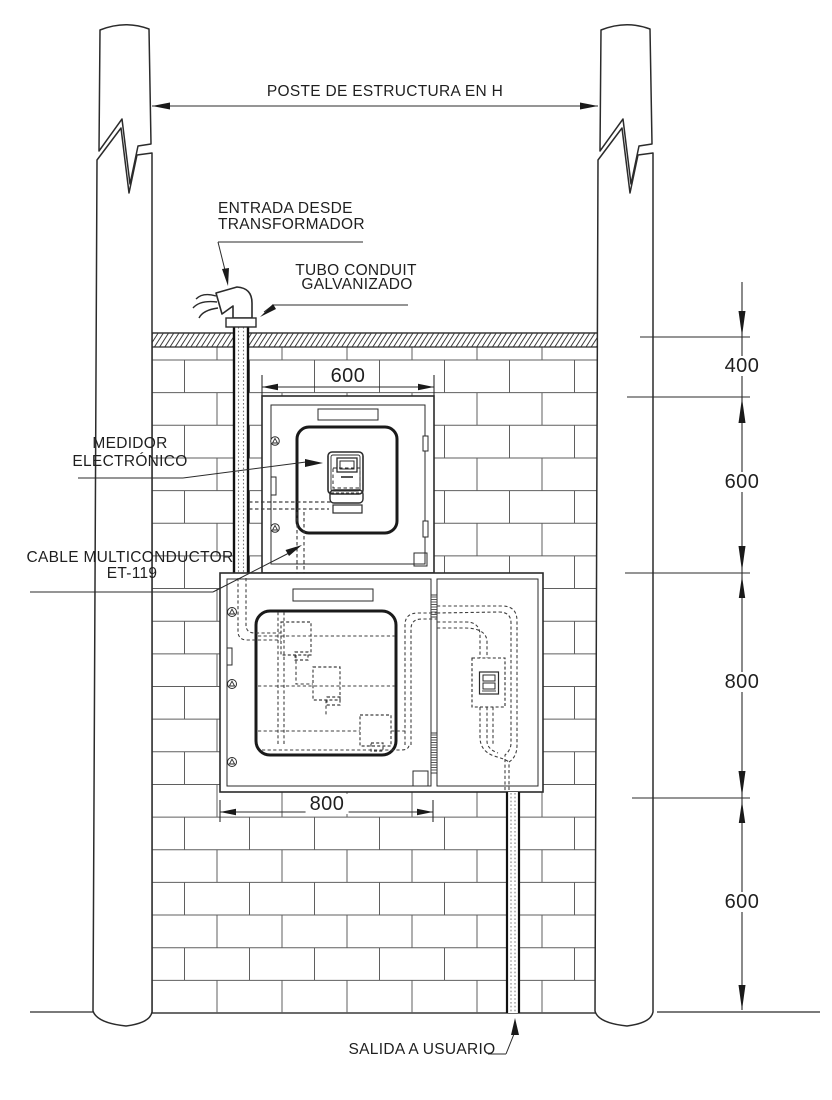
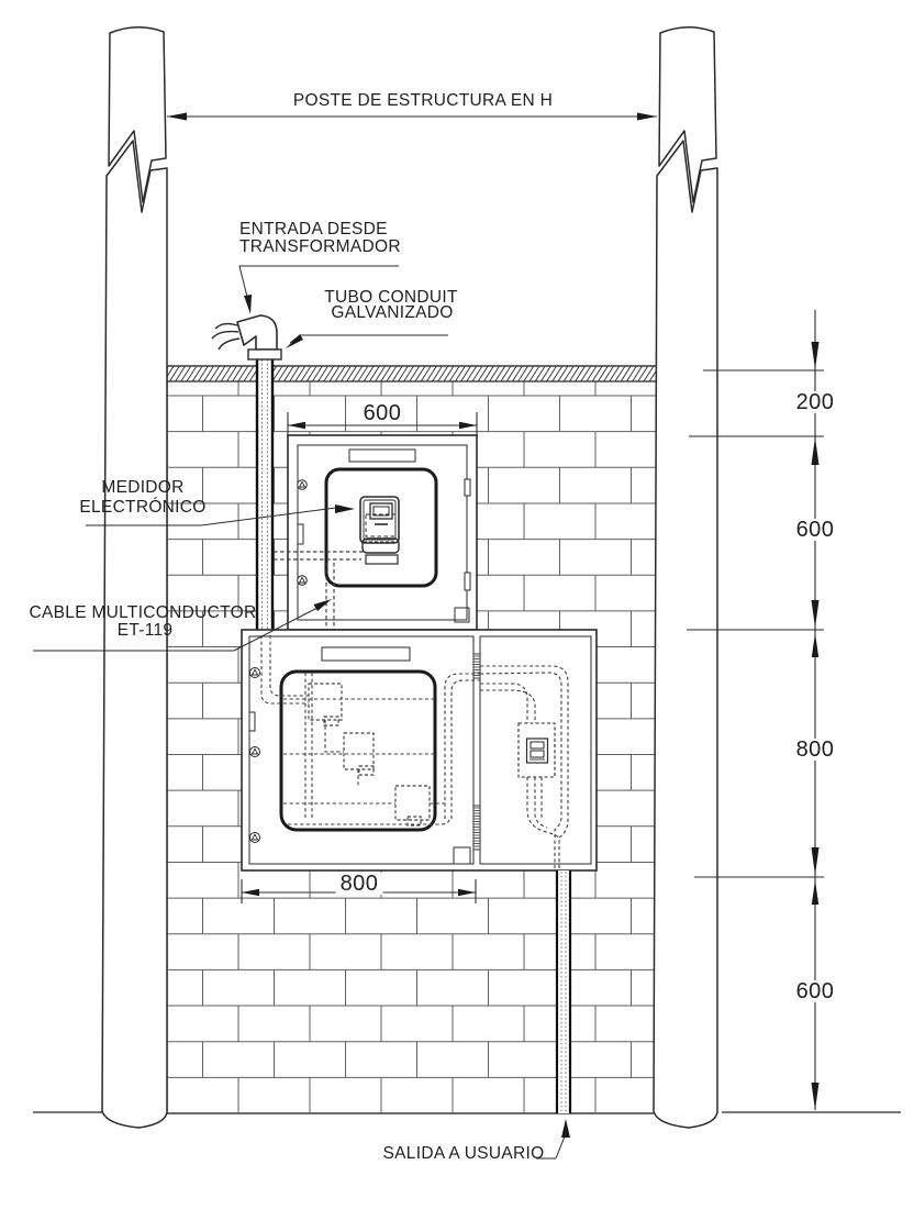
  POSTE DE ESTRUCTURA EN H
  ENTRADA DESDE
  TRANSFORMADOR
  TUBO CONDUIT
  GALVANIZADO
  MEDIDOR
  ELECTRÓNICO
  CABLE MULTICONDUCTOR
  ET-119
  SALIDA A USUARIO
  600
  800
- 400
+ 200
  600
  800
  600
